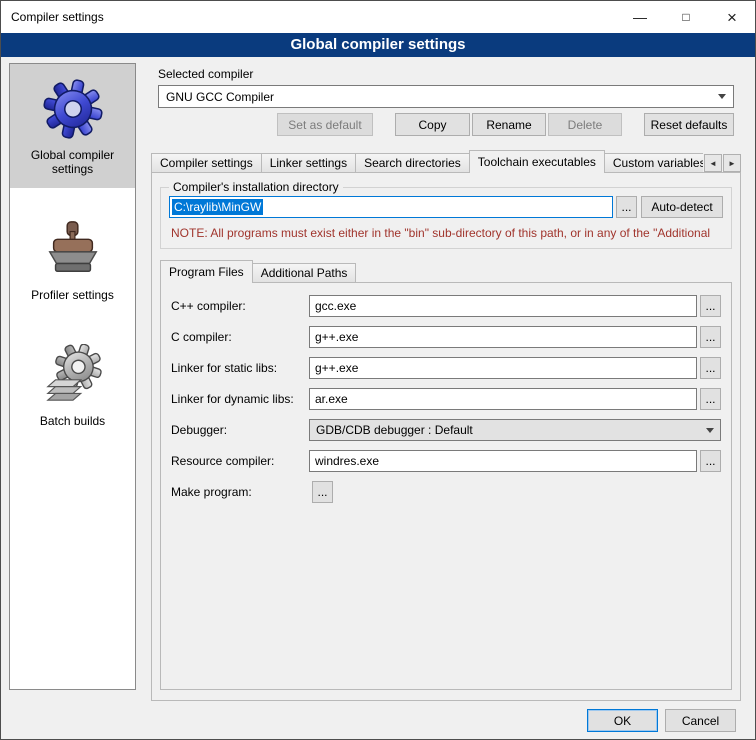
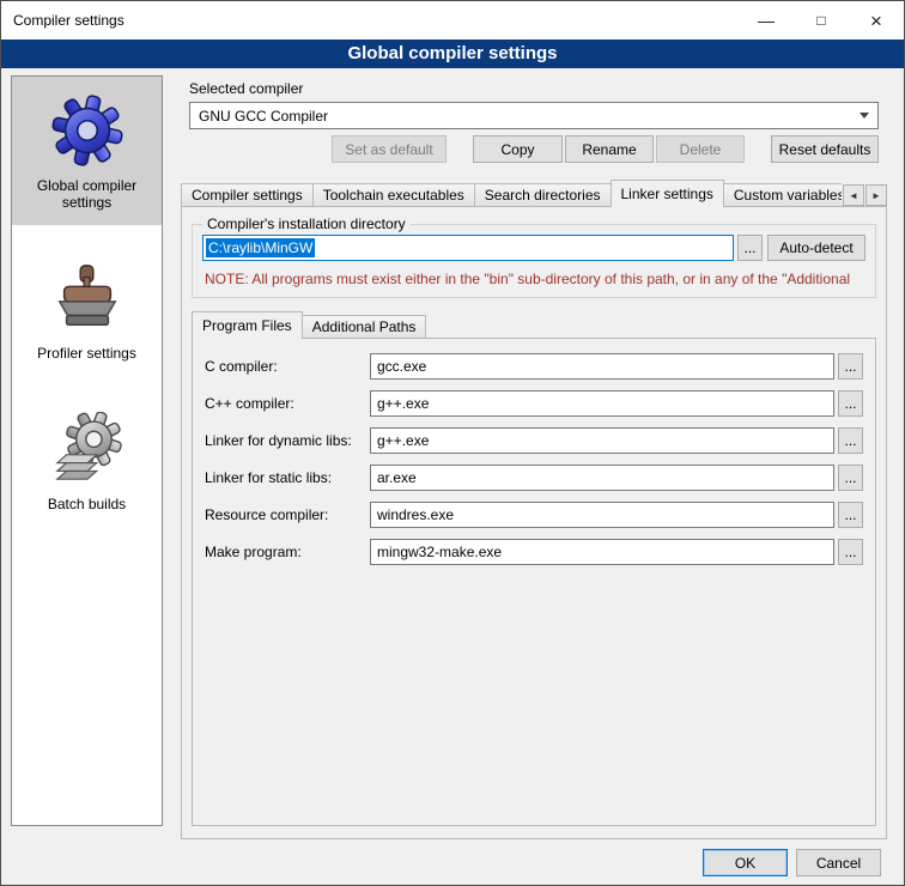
  Compiler settings
  —
  □
  ×
  Global compiler settings
  Global compiler settings
  Profiler settings
  Batch builds
  Selected compiler
  GNU GCC Compiler
  Set as default
  Copy
  Rename
  Delete
  Reset defaults
  Compiler settings
- Linker settings
+ Toolchain executables
  Search directories
- Toolchain executables
+ Linker settings
  Custom variables
  ◄
  ►
  Compiler's installation directory
  C:\raylib\MinGW
  ...
  Auto-detect
  NOTE: All programs must exist either in the "bin" sub-directory of this path, or in any of the "Additional
  Program Files
  Additional Paths
- C++ compiler:
+ C compiler:
  gcc.exe
  ...
- C compiler:
+ C++ compiler:
  g++.exe
  ...
- Linker for static libs:
+ Linker for dynamic libs:
  g++.exe
  ...
- Linker for dynamic libs:
+ Linker for static libs:
  ar.exe
  ...
- Debugger:
- GDB/CDB debugger : Default
  Resource compiler:
  windres.exe
  ...
  Make program:
+ mingw32-make.exe
  ...
  OK
  Cancel
